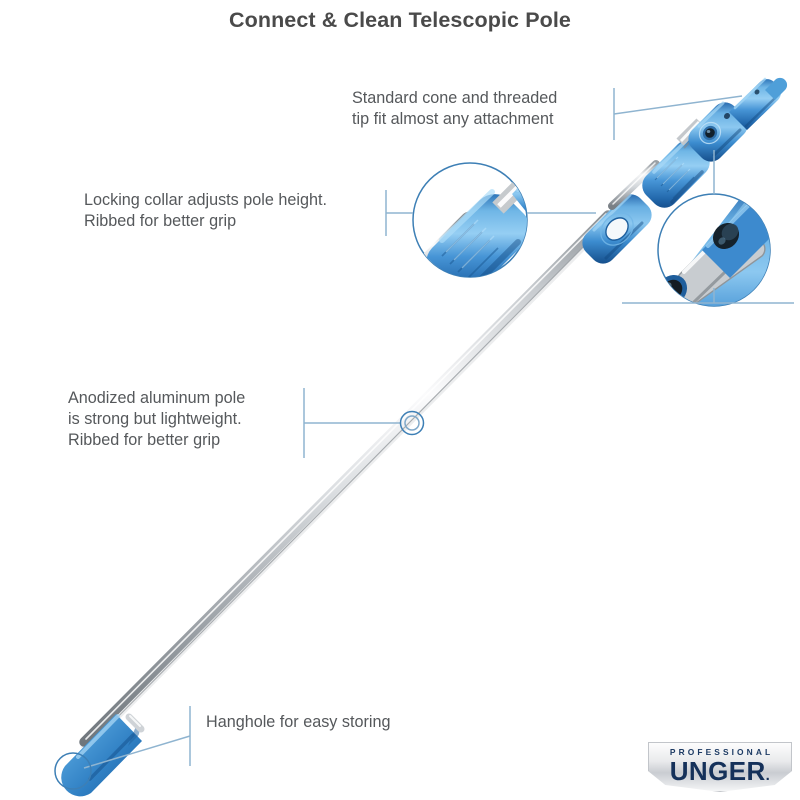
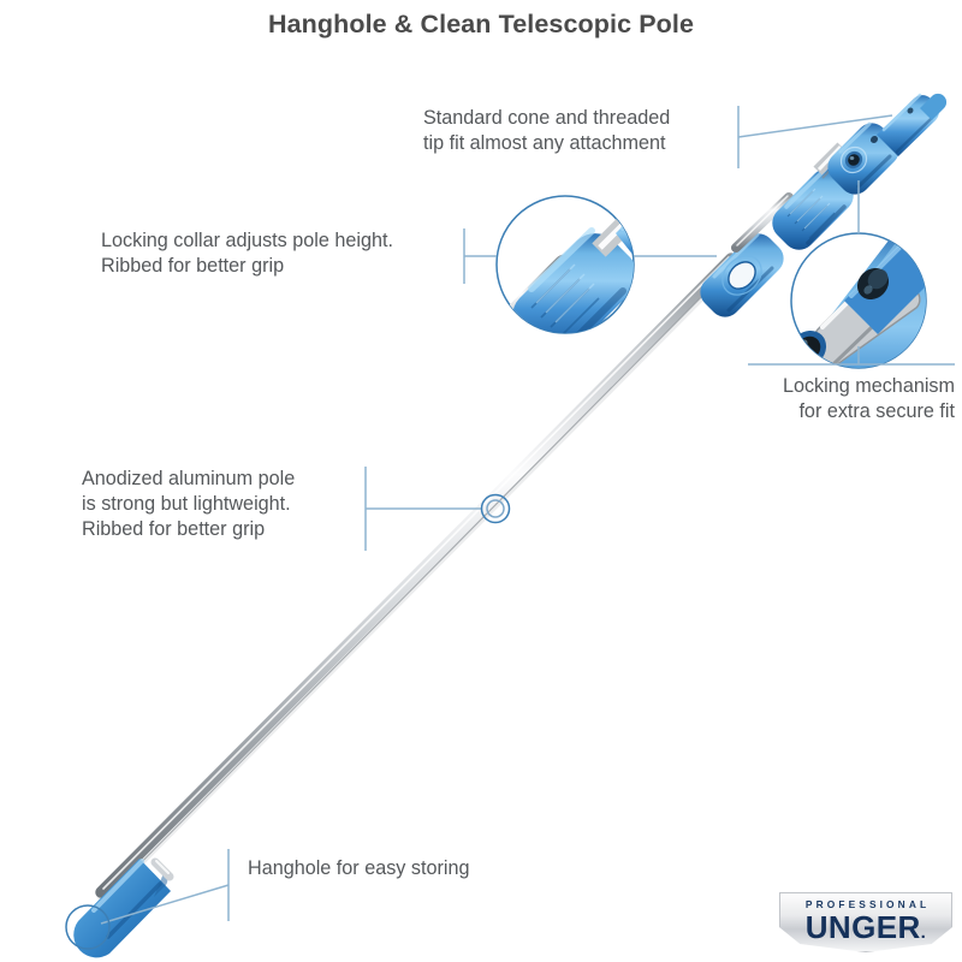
- Connect & Clean Telescopic Pole
+ Hanghole & Clean Telescopic Pole
  Standard cone and threaded
  tip fit almost any attachment
  Locking collar adjusts pole height.
  Ribbed for better grip
+ Locking mechanism
+ for extra secure fit
  Anodized aluminum pole
  is strong but lightweight.
  Ribbed for better grip
  Hanghole for easy storing
  PROFESSIONAL
  UNGER.
